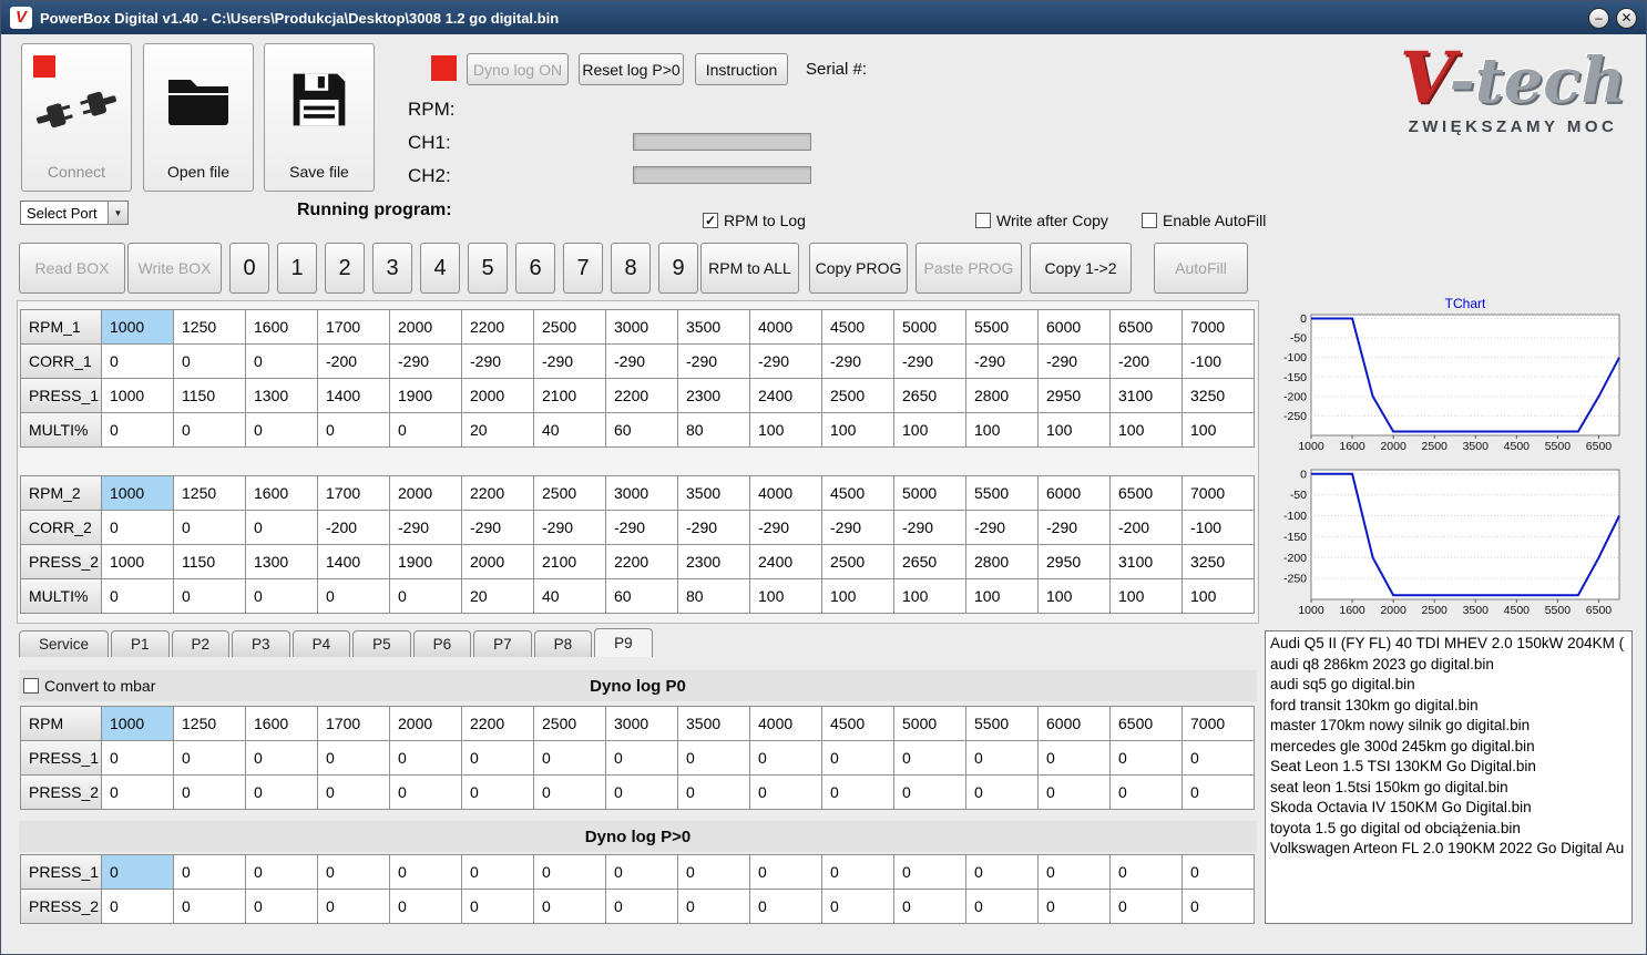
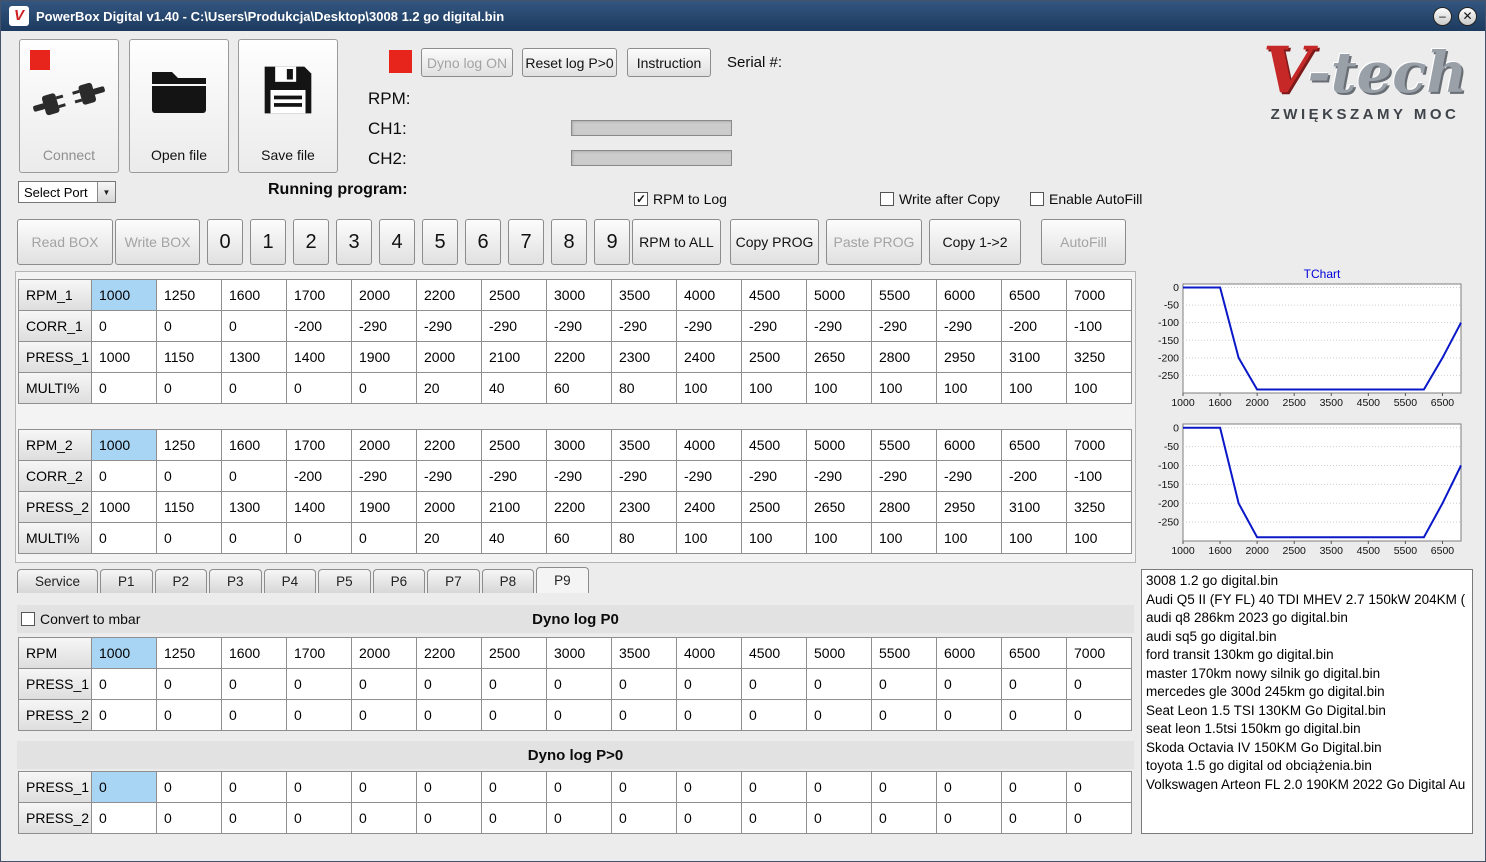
  V
  PowerBox Digital v1.40 - C:\Users\Produkcja\Desktop\3008 1.2 go digital.bin
  –
  ✕
  Connect
  Open file
  Save file
  Dyno log ON
  Reset log P>0
  Instruction
  Serial #:
  RPM:
  CH1:
  CH2:
  Running program:
  Select Port
  ▼
  ✓
  RPM to Log
  ✓
  Write after Copy
  ✓
  Enable AutoFill
  Read BOX
  Write BOX
  0
  1
  2
  3
  4
  5
  6
  7
  8
  9
  RPM to ALL
  Copy PROG
  Paste PROG
  Copy 1->2
  AutoFill
  RPM_1
  1000
  1250
  1600
  1700
  2000
  2200
  2500
  3000
  3500
  4000
  4500
  5000
  5500
  6000
  6500
  7000
  CORR_1
  0
  0
  0
  -200
  -290
  -290
  -290
  -290
  -290
  -290
  -290
  -290
  -290
  -290
  -200
  -100
  PRESS_1
  1000
  1150
  1300
  1400
  1900
  2000
  2100
  2200
  2300
  2400
  2500
  2650
  2800
  2950
  3100
  3250
  MULTI%
  0
  0
  0
  0
  0
  20
  40
  60
  80
  100
  100
  100
  100
  100
  100
  100
  RPM_2
  1000
  1250
  1600
  1700
  2000
  2200
  2500
  3000
  3500
  4000
  4500
  5000
  5500
  6000
  6500
  7000
  CORR_2
  0
  0
  0
  -200
  -290
  -290
  -290
  -290
  -290
  -290
  -290
  -290
  -290
  -290
  -200
  -100
  PRESS_2
  1000
  1150
  1300
  1400
  1900
  2000
  2100
  2200
  2300
  2400
  2500
  2650
  2800
  2950
  3100
  3250
  MULTI%
  0
  0
  0
  0
  0
  20
  40
  60
  80
  100
  100
  100
  100
  100
  100
  100
  Service
  P1
  P2
  P3
  P4
  P5
  P6
  P7
  P8
  P9
  Dyno log P0
  ✓
  Convert to mbar
  RPM
  1000
  1250
  1600
  1700
  2000
  2200
  2500
  3000
  3500
  4000
  4500
  5000
  5500
  6000
  6500
  7000
  PRESS_1
  0
  0
  0
  0
  0
  0
  0
  0
  0
  0
  0
  0
  0
  0
  0
  0
  PRESS_2
  0
  0
  0
  0
  0
  0
  0
  0
  0
  0
  0
  0
  0
  0
  0
  0
  Dyno log P>0
  PRESS_1
  0
  0
  0
  0
  0
  0
  0
  0
  0
  0
  0
  0
  0
  0
  0
  0
  PRESS_2
  0
  0
  0
  0
  0
  0
  0
  0
  0
  0
  0
  0
  0
  0
  0
  0
  V-tech
  ZWIĘKSZAMY MOC
  TChart
  0
  -50
  -100
  -150
  -200
  -250
  1000
  1600
  2000
  2500
  3500
  4500
  5500
  6500
  0
  -50
  -100
  -150
  -200
  -250
  1000
  1600
  2000
  2500
  3500
  4500
  5500
  6500
+ 3008 1.2 go digital.bin
- Audi Q5 II (FY FL) 40 TDI MHEV 2.0 150kW 204KM (
+ Audi Q5 II (FY FL) 40 TDI MHEV 2.7 150kW 204KM (
  audi q8 286km 2023 go digital.bin
  audi sq5 go digital.bin
  ford transit 130km go digital.bin
  master 170km nowy silnik go digital.bin
  mercedes gle 300d 245km go digital.bin
  Seat Leon 1.5 TSI 130KM Go Digital.bin
  seat leon 1.5tsi 150km go digital.bin
  Skoda Octavia IV 150KM Go Digital.bin
  toyota 1.5 go digital od obciążenia.bin
  Volkswagen Arteon FL 2.0 190KM 2022 Go Digital Au
